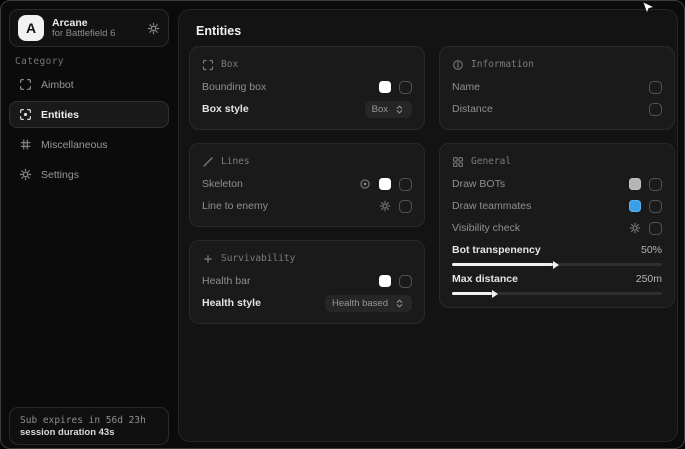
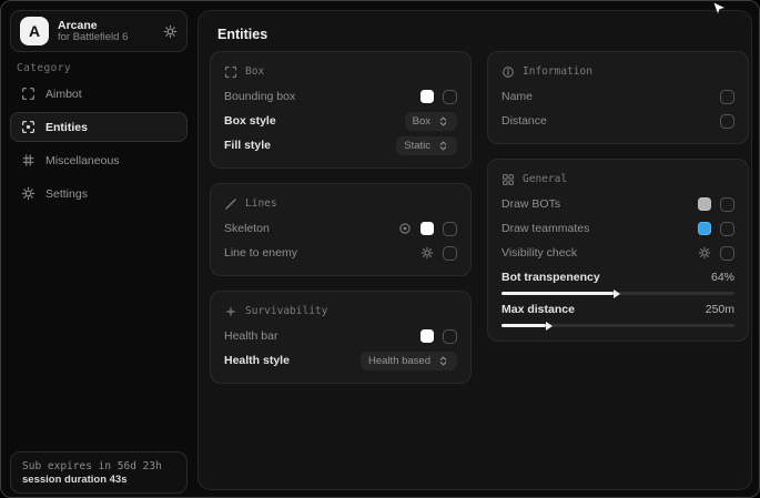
  A
  Arcane
  for Battlefield 6
  Category
  Aimbot
  Entities
  Miscellaneous
  Settings
  Sub expires in 56d 23h
  session duration 43s
  Entities
  Box
  Bounding box
  Box style
  Box
+ Fill style
+ Static
  Lines
  Skeleton
  Line to enemy
  Survivability
  Health bar
  Health style
  Health based
  Information
  Name
  Distance
  General
  Draw BOTs
  Draw teammates
  Visibility check
  Bot transpenency
- 50%
+ 64%
  Max distance
  250m
